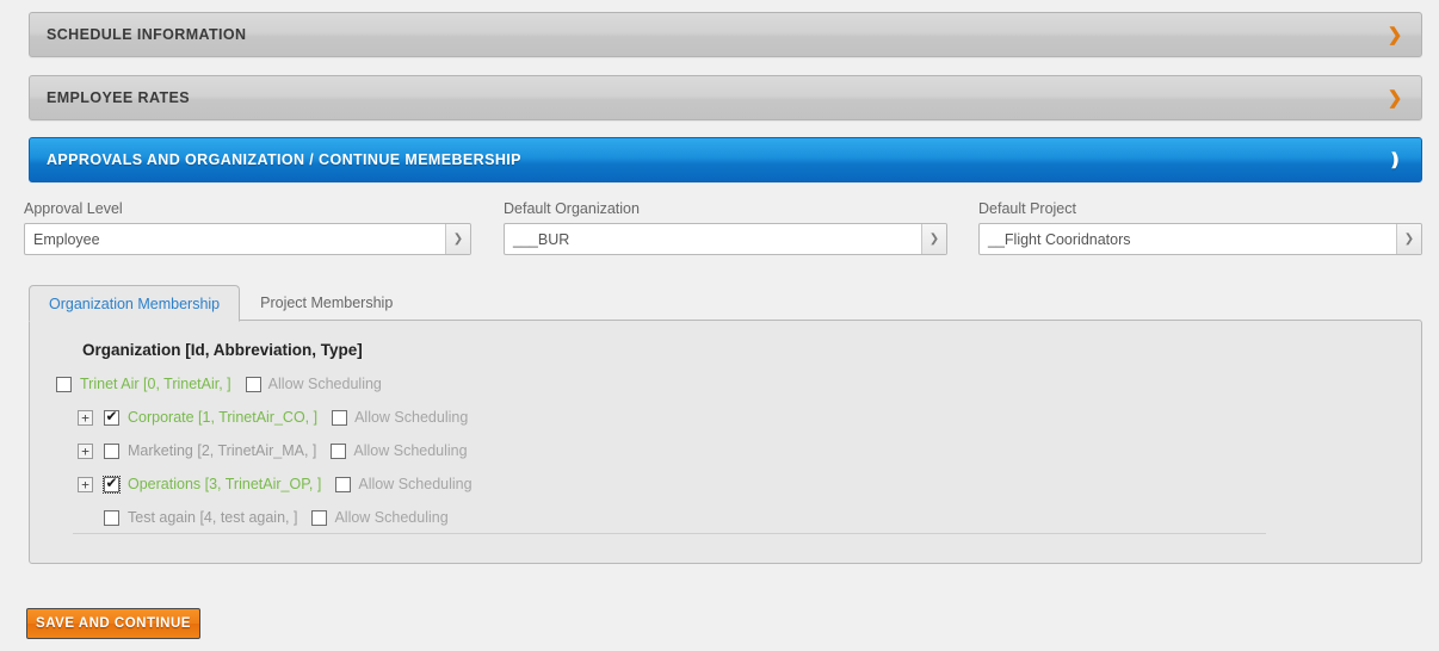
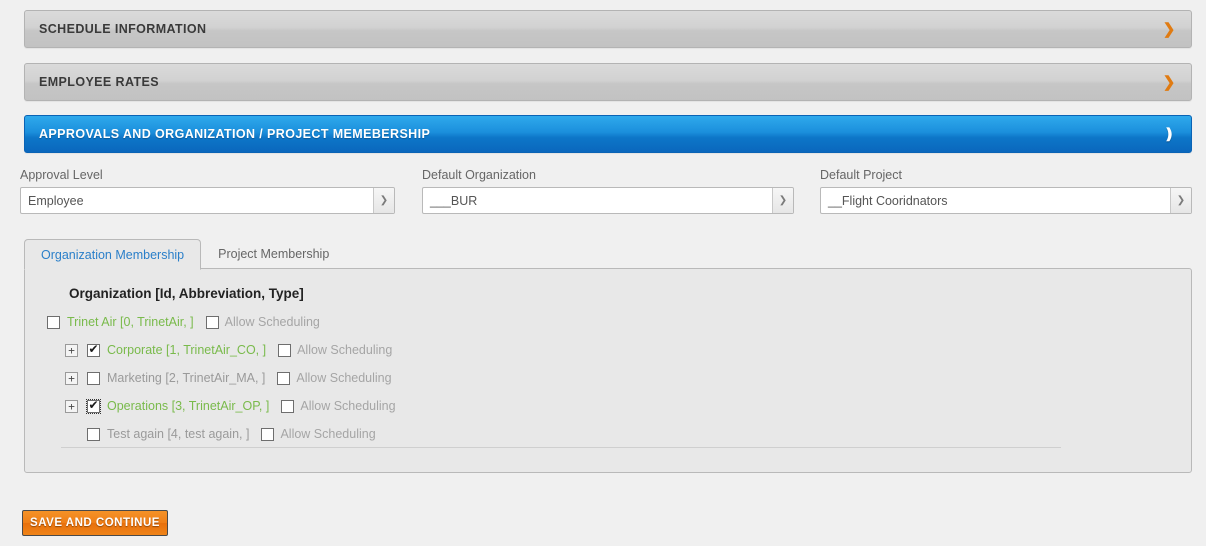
  SCHEDULE INFORMATION
  ❯
  EMPLOYEE RATES
  ❯
- APPROVALS AND ORGANIZATION / CONTINUE MEMEBERSHIP
+ APPROVALS AND ORGANIZATION / PROJECT MEMEBERSHIP
  ❫
  Approval Level
  Employee
  ❯
  Default Organization
  ___BUR
  ❯
  Default Project
  __Flight Cooridnators
  ❯
  Organization Membership
  Project Membership
  Organization [Id, Abbreviation, Type]
  Trinet Air [0, TrinetAir, ]
  Allow Scheduling
  +
  Corporate [1, TrinetAir_CO, ]
  Allow Scheduling
  +
  Marketing [2, TrinetAir_MA, ]
  Allow Scheduling
  +
  Operations [3, TrinetAir_OP, ]
  Allow Scheduling
  Test again [4, test again, ]
  Allow Scheduling
  SAVE AND CONTINUE
